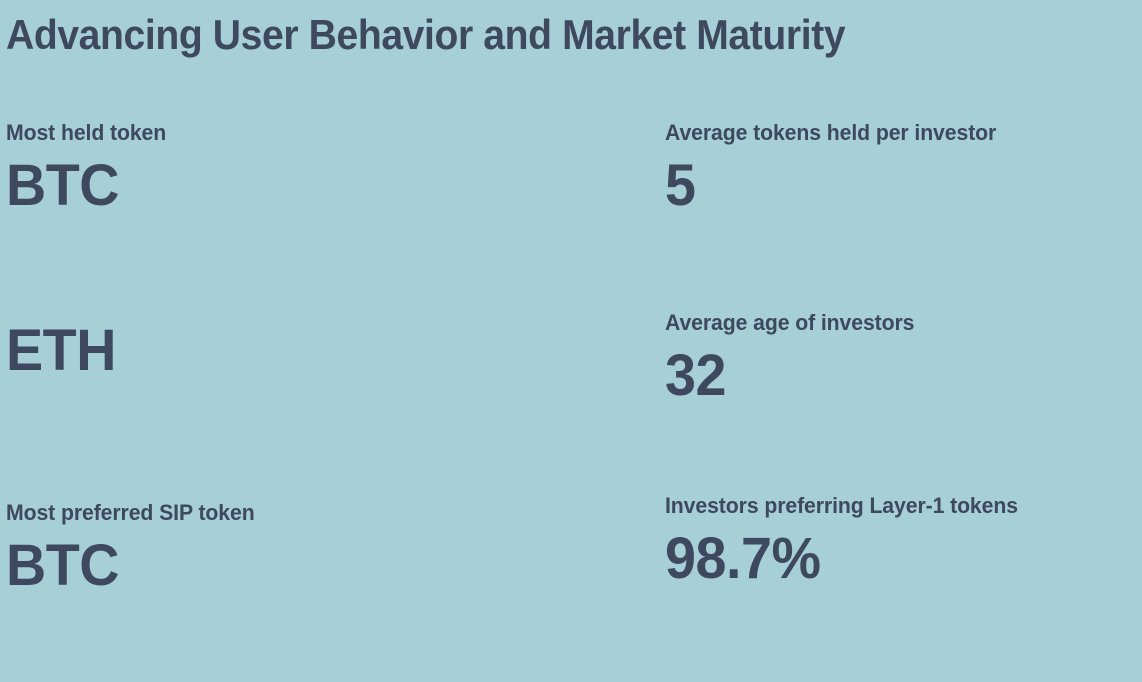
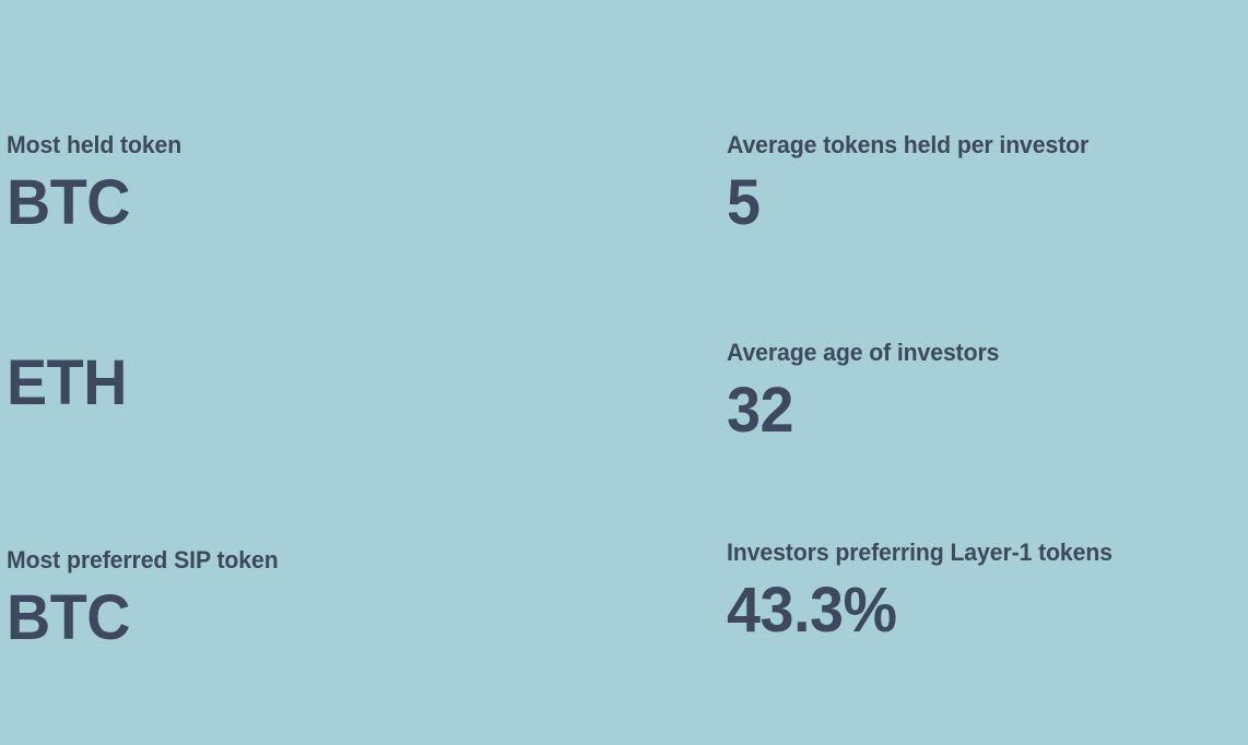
- Advancing User Behavior and Market Maturity
  Most held token
  BTC
  Average tokens held per investor
  5
  ETH
  Average age of investors
  32
  Most preferred SIP token
  BTC
  Investors preferring Layer-1 tokens
- 98.7%
+ 43.3%
